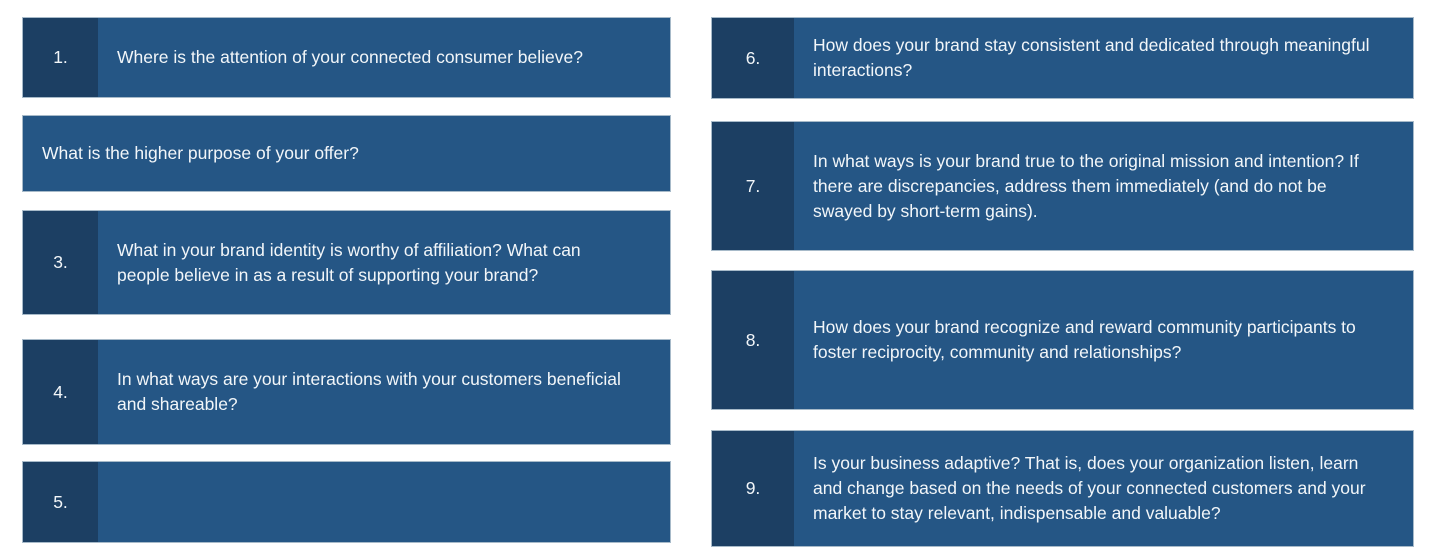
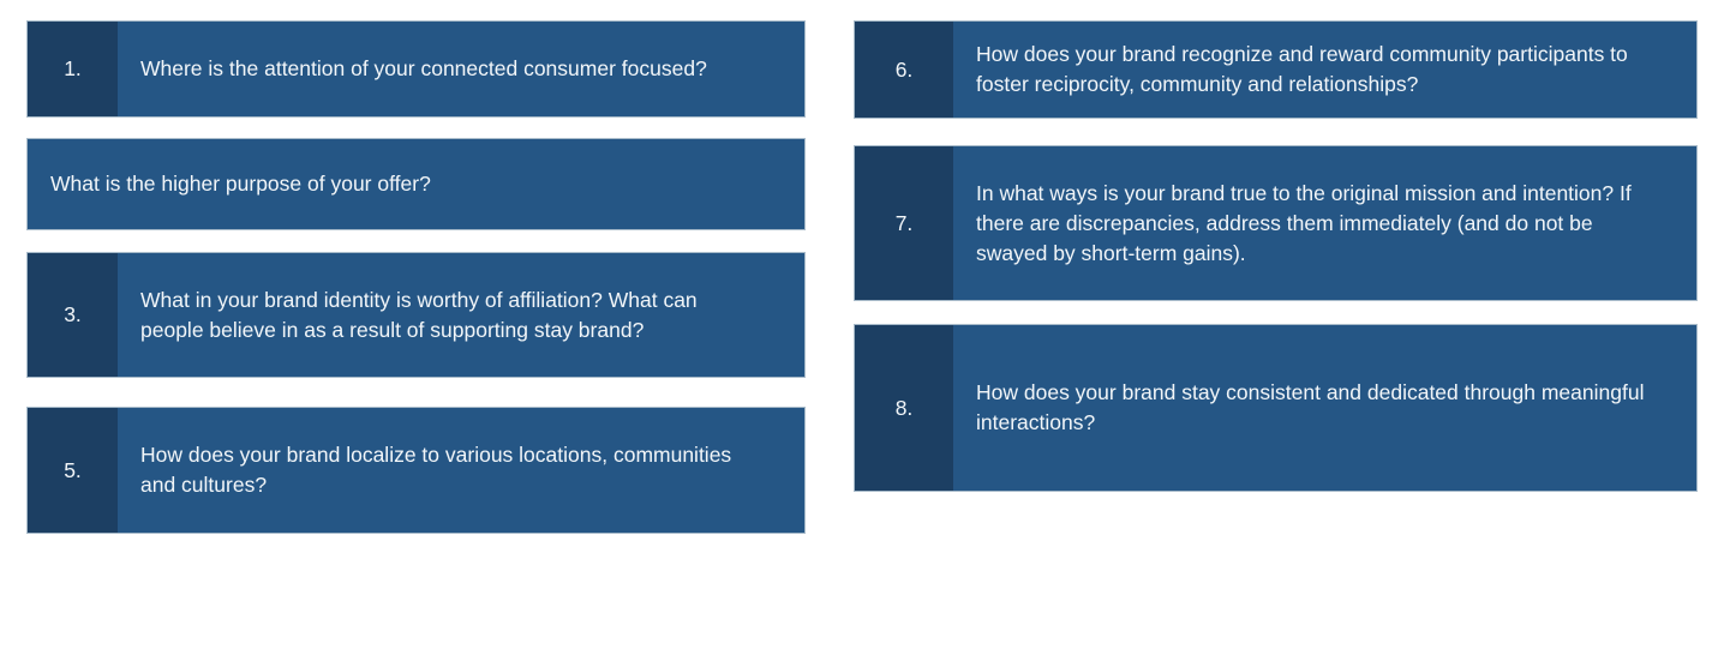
  1.
- Where is the attention of your connected consumer believe?
+ Where is the attention of your connected consumer focused?
  What is the higher purpose of your offer?
  3.
- What in your brand identity is worthy of affiliation? What can people believe in as a result of supporting your brand?
+ What in your brand identity is worthy of affiliation? What can people believe in as a result of supporting stay brand?
- 4.
- In what ways are your interactions with your customers beneficial and shareable?
  5.
+ How does your brand localize to various locations, communities and cultures?
  6.
- How does your brand stay consistent and dedicated through meaningful interactions?
+ How does your brand recognize and reward community participants to foster reciprocity, community and relationships?
  7.
  In what ways is your brand true to the original mission and intention? If there are discrepancies, address them immediately (and do not be swayed by short-term gains).
  8.
- How does your brand recognize and reward community participants to foster reciprocity, community and relationships?
+ How does your brand stay consistent and dedicated through meaningful interactions?
- 9.
- Is your business adaptive? That is, does your organization listen, learn and change based on the needs of your connected customers and your market to stay relevant, indispensable and valuable?
